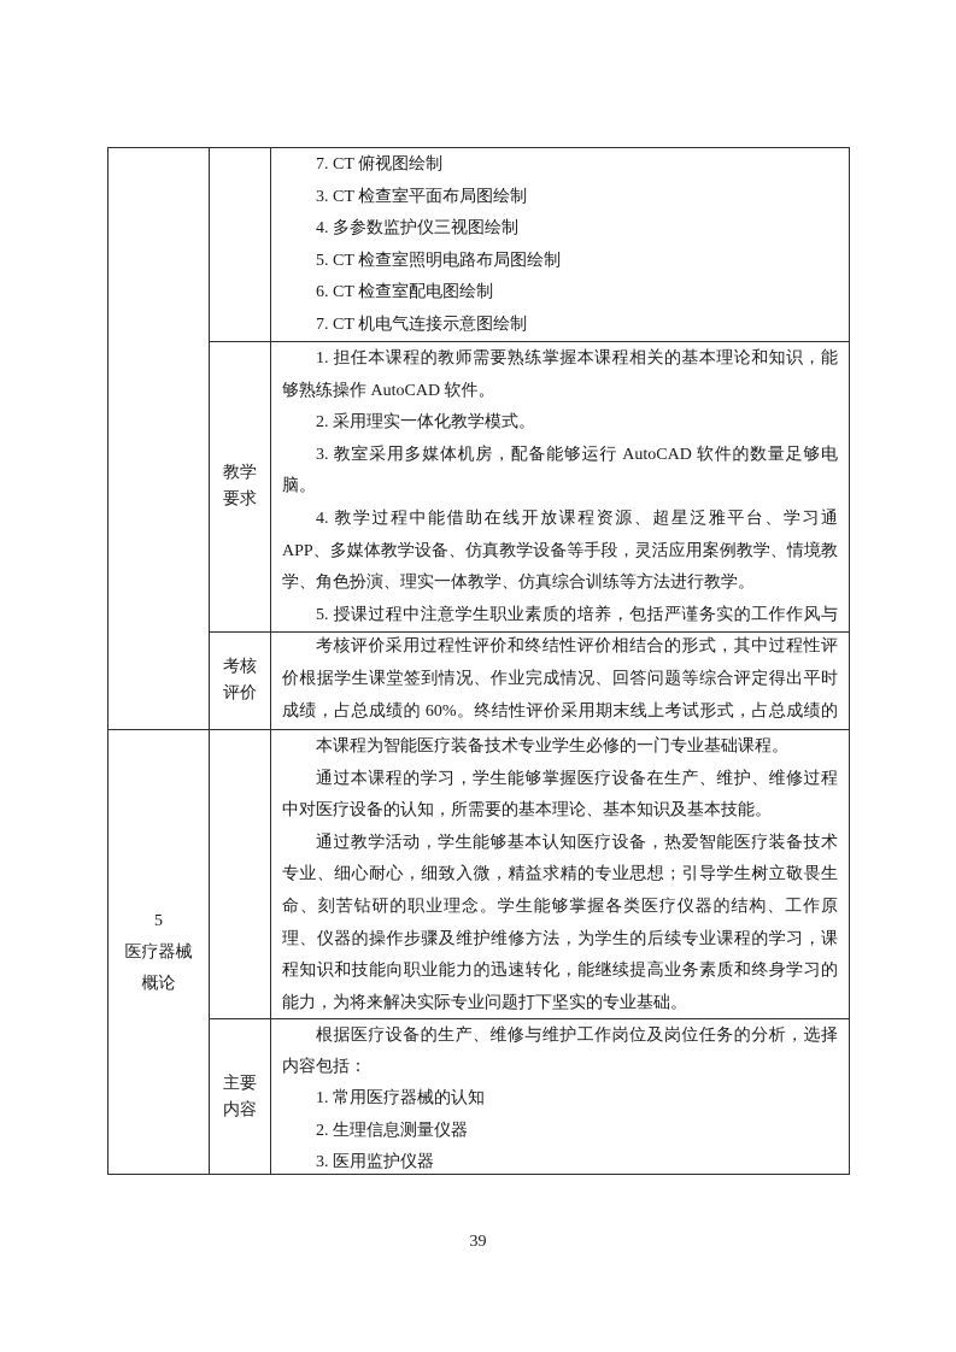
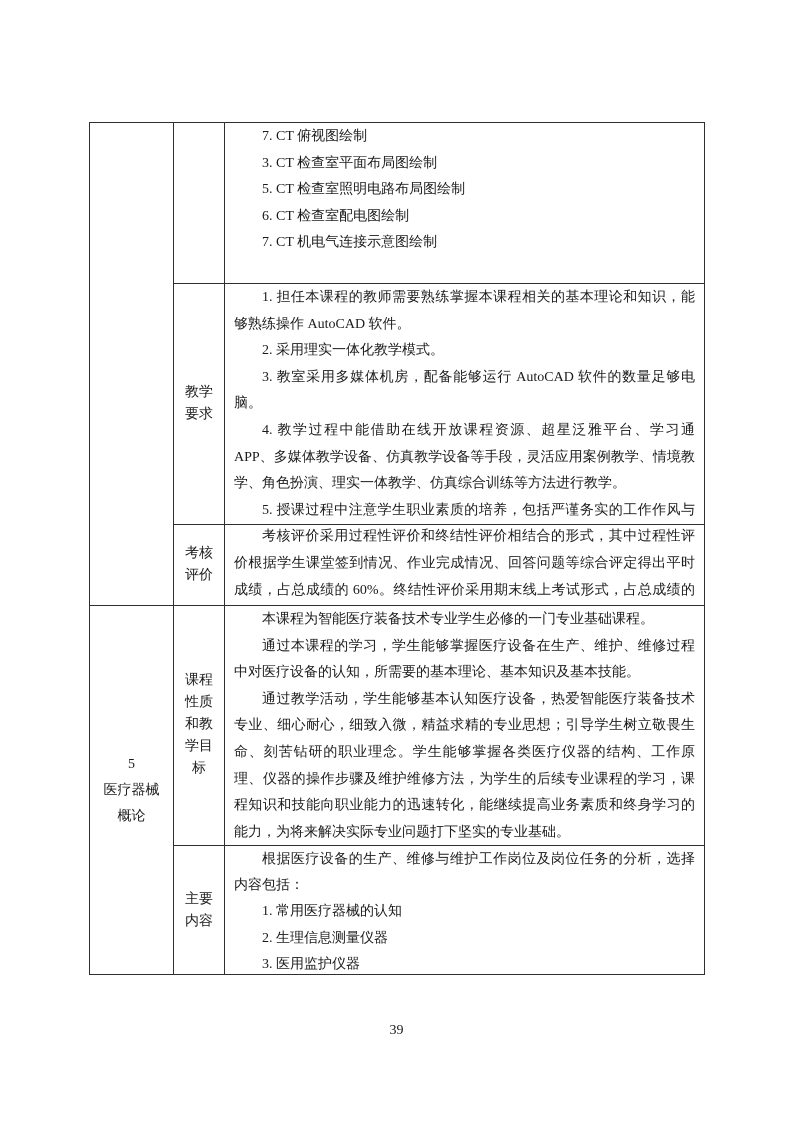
  5
  医疗器械
  概论
  教学
  要求
  考核
  评价
+ 课程
+ 性质
+ 和教
+ 学目
+ 标
  主要
  内容
  7. CT 俯视图绘制
  3. CT 检查室平面布局图绘制
- 4. 多参数监护仪三视图绘制
  5. CT 检查室照明电路布局图绘制
  6. CT 检查室配电图绘制
  7. CT 机电气连接示意图绘制
  1. 担任本课程的教师需要熟练掌握本课程相关的基本理论和知识，能够熟练操作 AutoCAD 软件。
  2. 采用理实一体化教学模式。
  3. 教室采用多媒体机房，配备能够运行 AutoCAD 软件的数量足够电脑。
  4. 教学过程中能借助在线开放课程资源、超星泛雅平台、学习通 APP、多媒体教学设备、仿真教学设备等手段，灵活应用案例教学、情境教学、角色扮演、理实一体教学、仿真综合训练等方法进行教学。
  考核评价采用过程性评价和终结性评价相结合的形式，其中过程性评价根据学生课堂签到情况、作业完成情况、回答问题等综合评定得出平时成绩，占总成绩的 60%。终结性评价采用期末线上考试形式，占总成绩的
  本课程为智能医疗装备技术专业学生必修的一门专业基础课程。
  通过本课程的学习，学生能够掌握医疗设备在生产、维护、维修过程中对医疗设备的认知，所需要的基本理论、基本知识及基本技能。
  通过教学活动，学生能够基本认知医疗设备，热爱智能医疗装备技术专业、细心耐心，细致入微，精益求精的专业思想；引导学生树立敬畏生命、刻苦钻研的职业理念。学生能够掌握各类医疗仪器的结构、工作原理、仪器的操作步骤及维护维修方法，为学生的后续专业课程的学习，课程知识和技能向职业能力的迅速转化，能继续提高业务素质和终身学习的能力，为将来解决实际专业问题打下坚实的专业基础。
  根据医疗设备的生产、维修与维护工作岗位及岗位任务的分析，选择内容包括：
  1. 常用医疗器械的认知
  2. 生理信息测量仪器
  3. 医用监护仪器
  39
